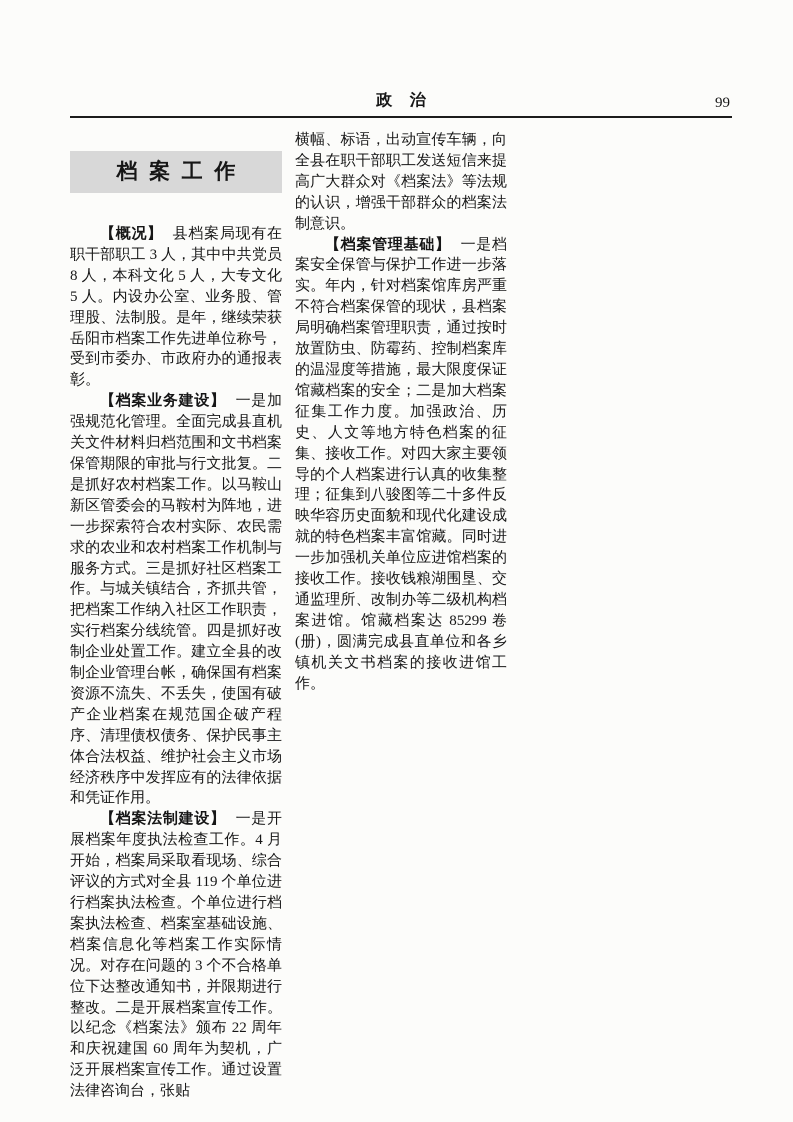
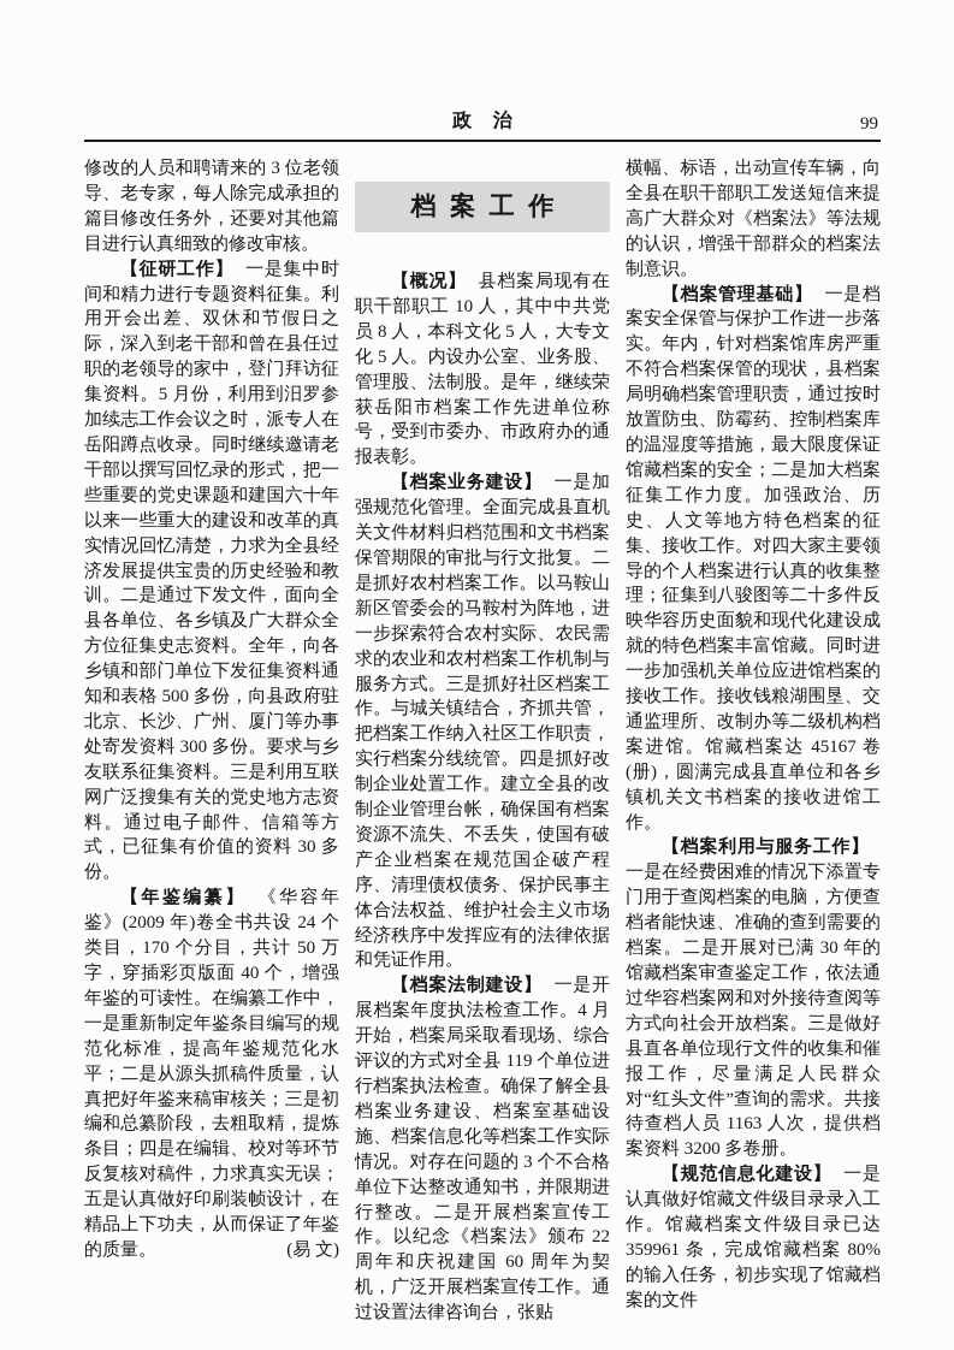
  政治
  99
+ 修改的人员和聘请来的 3 位老领导、老专家，每人除完成承担的篇目修改任务外，还要对其他篇目进行认真细致的修改审核。
+ 【征研工作】 一是集中时间和精力进行专题资料征集。利用开会出差、双休和节假日之际，深入到老干部和曾在县任过职的老领导的家中，登门拜访征集资料。5 月份，利用到汨罗参加续志工作会议之时，派专人在岳阳蹲点收录。同时继续邀请老干部以撰写回忆录的形式，把一些重要的党史课题和建国六十年以来一些重大的建设和改革的真实情况回忆清楚，力求为全县经济发展提供宝贵的历史经验和教训。二是通过下发文件，面向全县各单位、各乡镇及广大群众全方位征集史志资料。全年，向各乡镇和部门单位下发征集资料通知和表格 500 多份，向县政府驻北京、长沙、广州、厦门等办事处寄发资料 300 多份。要求与乡友联系征集资料。三是利用互联网广泛搜集有关的党史地方志资料。通过电子邮件、信箱等方式，已征集有价值的资料 30 多份。
+ 【年鉴编纂】 《华容年鉴》(2009 年)卷全书共设 24 个类目，170 个分目，共计 50 万字，穿插彩页版面 40 个，增强年鉴的可读性。在编纂工作中，一是重新制定年鉴条目编写的规范化标准，提高年鉴规范化水平；二是从源头抓稿件质量，认真把好年鉴来稿审核关；三是初编和总纂阶段，去粗取精，提炼条目；四是在编辑、校对等环节反复核对稿件，力求真实无误；五是认真做好印刷装帧设计，在精品上下功夫，从而保证了年鉴的质量。
+ (易 文)
  档案工作
- 【概况】 县档案局现有在职干部职工 3 人，其中中共党员 8 人，本科文化 5 人，大专文化 5 人。内设办公室、业务股、管理股、法制股。是年，继续荣获岳阳市档案工作先进单位称号，受到市委办、市政府办的通报表彰。
+ 【概况】 县档案局现有在职干部职工 10 人，其中中共党员 8 人，本科文化 5 人，大专文化 5 人。内设办公室、业务股、管理股、法制股。是年，继续荣获岳阳市档案工作先进单位称号，受到市委办、市政府办的通报表彰。
  【档案业务建设】 一是加强规范化管理。全面完成县直机关文件材料归档范围和文书档案保管期限的审批与行文批复。二是抓好农村档案工作。以马鞍山新区管委会的马鞍村为阵地，进一步探索符合农村实际、农民需求的农业和农村档案工作机制与服务方式。三是抓好社区档案工作。与城关镇结合，齐抓共管，把档案工作纳入社区工作职责，实行档案分线统管。四是抓好改制企业处置工作。建立全县的改制企业管理台帐，确保国有档案资源不流失、不丢失，使国有破产企业档案在规范国企破产程序、清理债权债务、保护民事主体合法权益、维护社会主义市场经济秩序中发挥应有的法律依据和凭证作用。
- 【档案法制建设】 一是开展档案年度执法检查工作。4 月开始，档案局采取看现场、综合评议的方式对全县 119 个单位进行档案执法检查。个单位进行档案执法检查、档案室基础设施、档案信息化等档案工作实际情况。对存在问题的 3 个不合格单位下达整改通知书，并限期进行整改。二是开展档案宣传工作。以纪念《档案法》颁布 22 周年和庆祝建国 60 周年为契机，广泛开展档案宣传工作。通过设置法律咨询台，张贴
+ 【档案法制建设】 一是开展档案年度执法检查工作。4 月开始，档案局采取看现场、综合评议的方式对全县 119 个单位进行档案执法检查。确保了解全县档案业务建设、档案室基础设施、档案信息化等档案工作实际情况。对存在问题的 3 个不合格单位下达整改通知书，并限期进行整改。二是开展档案宣传工作。以纪念《档案法》颁布 22 周年和庆祝建国 60 周年为契机，广泛开展档案宣传工作。通过设置法律咨询台，张贴
  横幅、标语，出动宣传车辆，向全县在职干部职工发送短信来提高广大群众对《档案法》等法规的认识，增强干部群众的档案法制意识。
- 【档案管理基础】 一是档案安全保管与保护工作进一步落实。年内，针对档案馆库房严重不符合档案保管的现状，县档案局明确档案管理职责，通过按时放置防虫、防霉药、控制档案库的温湿度等措施，最大限度保证馆藏档案的安全；二是加大档案征集工作力度。加强政治、历史、人文等地方特色档案的征集、接收工作。对四大家主要领导的个人档案进行认真的收集整理；征集到八骏图等二十多件反映华容历史面貌和现代化建设成就的特色档案丰富馆藏。同时进一步加强机关单位应进馆档案的接收工作。接收钱粮湖围垦、交通监理所、改制办等二级机构档案进馆。馆藏档案达 85299 卷(册)，圆满完成县直单位和各乡镇机关文书档案的接收进馆工作。
+ 【档案管理基础】 一是档案安全保管与保护工作进一步落实。年内，针对档案馆库房严重不符合档案保管的现状，县档案局明确档案管理职责，通过按时放置防虫、防霉药、控制档案库的温湿度等措施，最大限度保证馆藏档案的安全；二是加大档案征集工作力度。加强政治、历史、人文等地方特色档案的征集、接收工作。对四大家主要领导的个人档案进行认真的收集整理；征集到八骏图等二十多件反映华容历史面貌和现代化建设成就的特色档案丰富馆藏。同时进一步加强机关单位应进馆档案的接收工作。接收钱粮湖围垦、交通监理所、改制办等二级机构档案进馆。馆藏档案达 45167 卷(册)，圆满完成县直单位和各乡镇机关文书档案的接收进馆工作。
+ 【档案利用与服务工作】一是在经费困难的情况下添置专门用于查阅档案的电脑，方便查档者能快速、准确的查到需要的档案。二是开展对已满 30 年的馆藏档案审查鉴定工作，依法通过华容档案网和对外接待查阅等方式向社会开放档案。三是做好县直各单位现行文件的收集和催报工作，尽量满足人民群众对“红头文件”查询的需求。共接待查档人员 1163 人次，提供档案资料 3200 多卷册。
+ 【规范信息化建设】 一是认真做好馆藏文件级目录录入工作。馆藏档案文件级目录已达 359961 条，完成馆藏档案 80%的输入任务，初步实现了馆藏档案的文件
